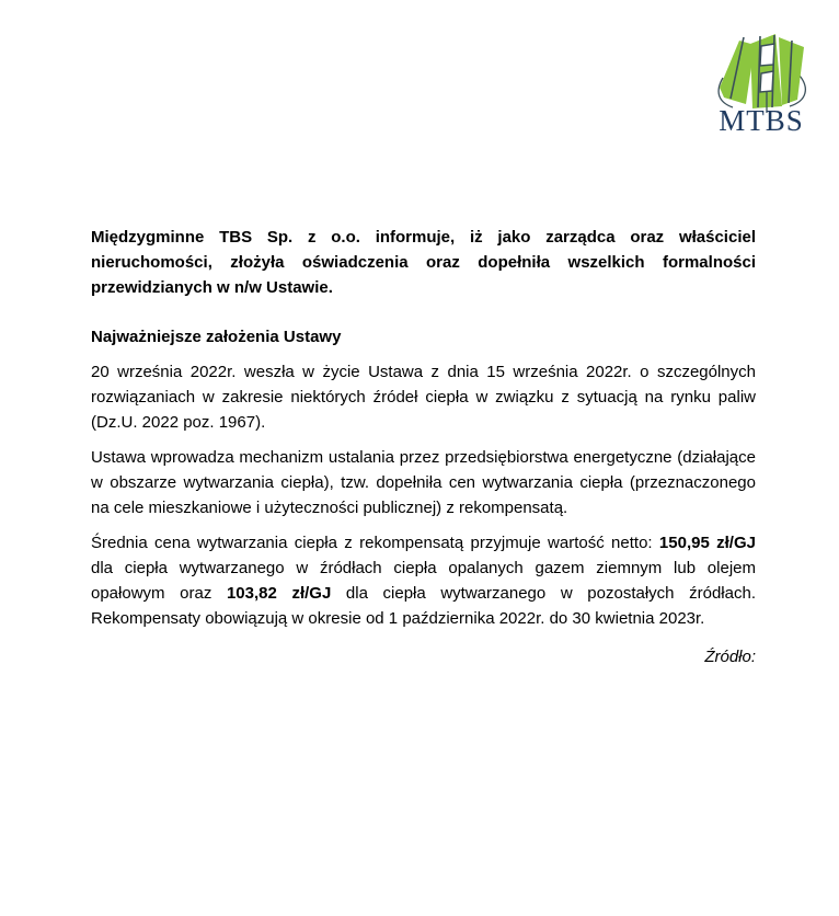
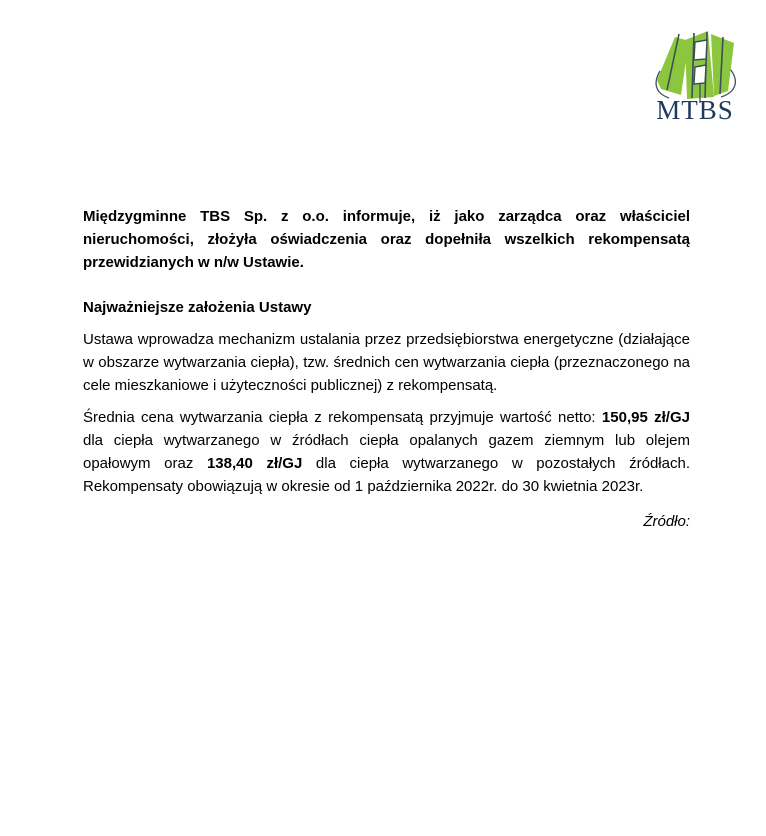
  MTBS
- Międzygminne TBS Sp. z o.o. informuje, iż jako zarządca oraz właściciel nieruchomości, złożyła oświadczenia oraz dopełniła wszelkich formalności przewidzianych w n/w Ustawie.
+ Międzygminne TBS Sp. z o.o. informuje, iż jako zarządca oraz właściciel nieruchomości, złożyła oświadczenia oraz dopełniła wszelkich rekompensatą przewidzianych w n/w Ustawie.
  Najważniejsze założenia Ustawy
- 20 września 2022r. weszła w życie Ustawa z dnia 15 września 2022r. o szczególnych rozwiązaniach w zakresie niektórych źródeł ciepła w związku z sytuacją na rynku paliw (Dz.U. 2022 poz. 1967).
- Ustawa wprowadza mechanizm ustalania przez przedsiębiorstwa energetyczne (działające w obszarze wytwarzania ciepła), tzw. dopełniła cen wytwarzania ciepła (przeznaczonego na cele mieszkaniowe i użyteczności publicznej) z rekompensatą.
+ Ustawa wprowadza mechanizm ustalania przez przedsiębiorstwa energetyczne (działające w obszarze wytwarzania ciepła), tzw. średnich cen wytwarzania ciepła (przeznaczonego na cele mieszkaniowe i użyteczności publicznej) z rekompensatą.
- Średnia cena wytwarzania ciepła z rekompensatą przyjmuje wartość netto: 150,95 zł/GJ dla ciepła wytwarzanego w źródłach ciepła opalanych gazem ziemnym lub olejem opałowym oraz 103,82 zł/GJ dla ciepła wytwarzanego w pozostałych źródłach. Rekompensaty obowiązują w okresie od 1 października 2022r. do 30 kwietnia 2023r.
+ Średnia cena wytwarzania ciepła z rekompensatą przyjmuje wartość netto: 150,95 zł/GJ dla ciepła wytwarzanego w źródłach ciepła opalanych gazem ziemnym lub olejem opałowym oraz 138,40 zł/GJ dla ciepła wytwarzanego w pozostałych źródłach. Rekompensaty obowiązują w okresie od 1 października 2022r. do 30 kwietnia 2023r.
  Źródło:
